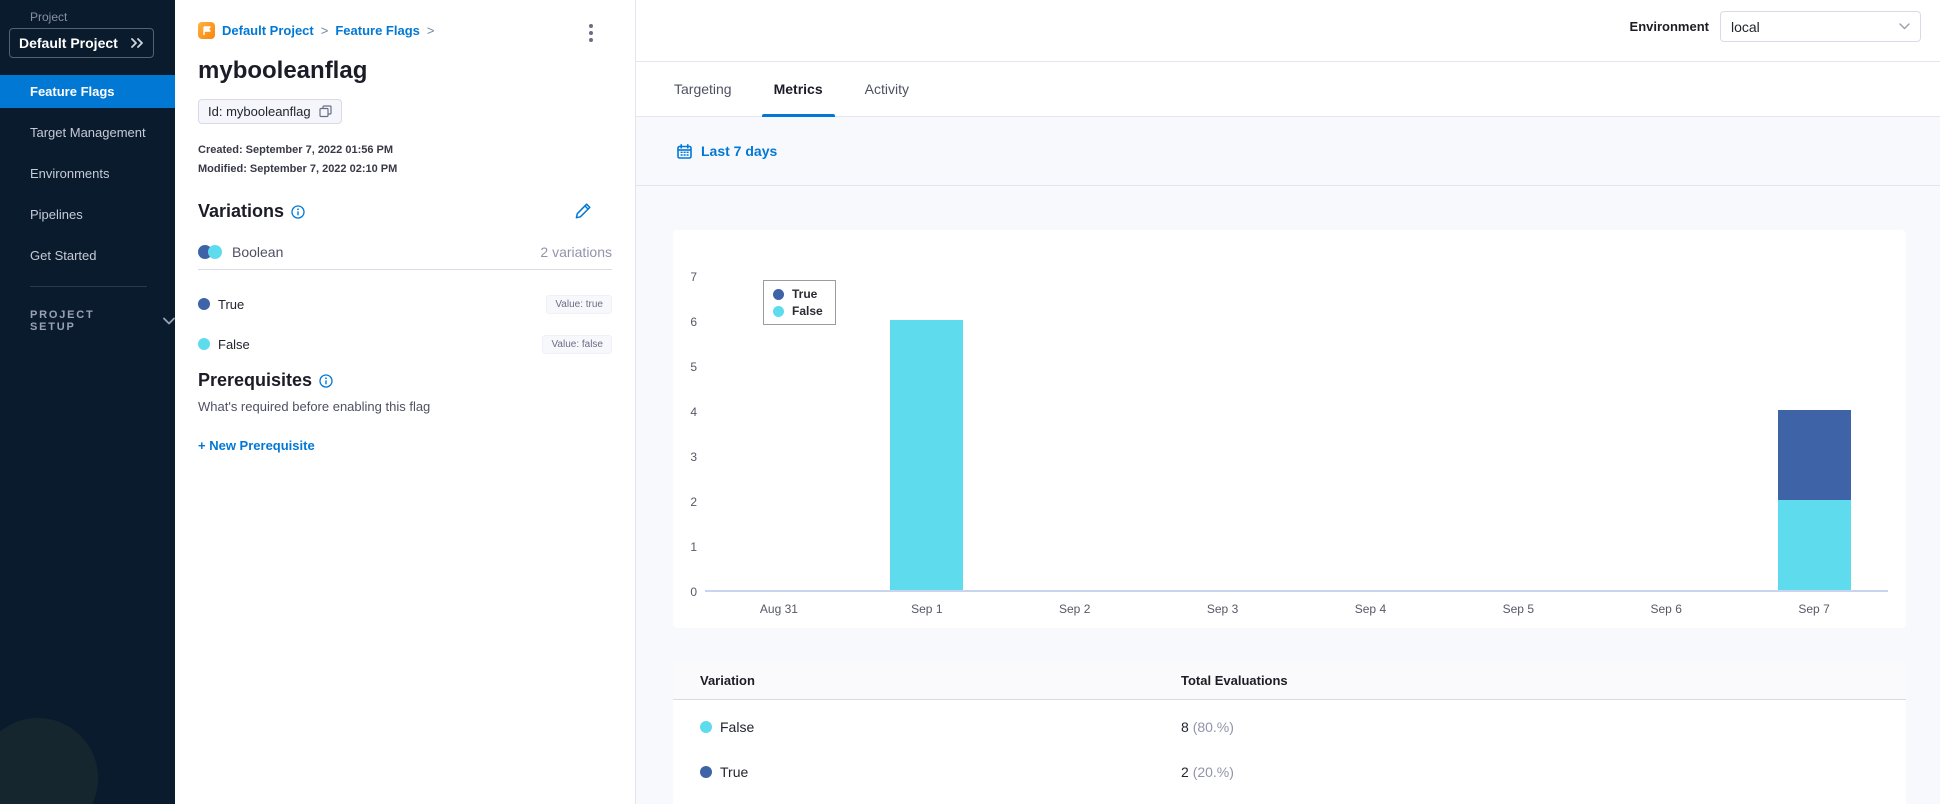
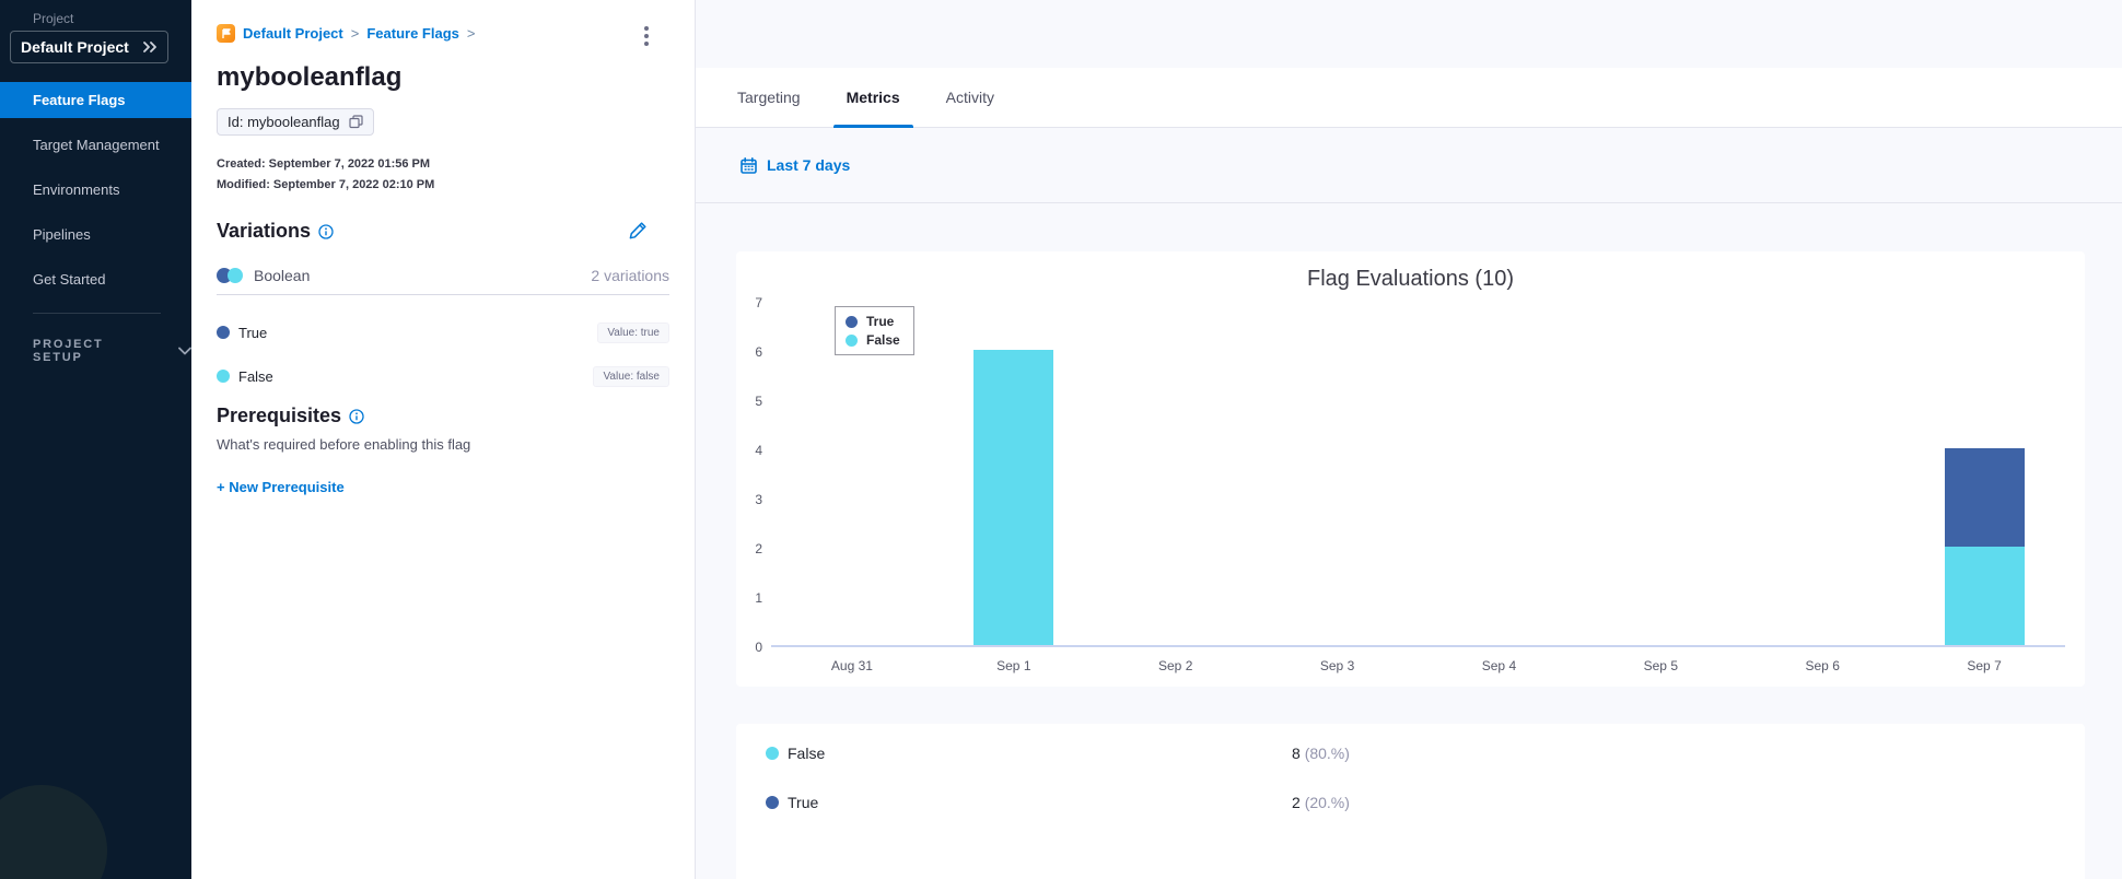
  Project
  Default Project
  Feature Flags
  Target Management
  Environments
  Pipelines
  Get Started
  PROJECT SETUP
  Default Project
  >
  Feature Flags
  >
  mybooleanflag
  Id: mybooleanflag
  Created: September 7, 2022 01:56 PM
  Modified: September 7, 2022 02:10 PM
  Variations
  Boolean
  2 variations
  True
  Value: true
  False
  Value: false
  Prerequisites
  What's required before enabling this flag
  + New Prerequisite
- Environment
- local
  Targeting
  Metrics
  Activity
  Last 7 days
+ Flag Evaluations (10)
  True
  False
  0
  1
  2
  3
  4
  5
  6
  7
  Aug 31
  Sep 1
  Sep 2
  Sep 3
  Sep 4
  Sep 5
  Sep 6
  Sep 7
- Variation
- Total Evaluations
  False
  8 (80.%)
  True
  2 (20.%)
